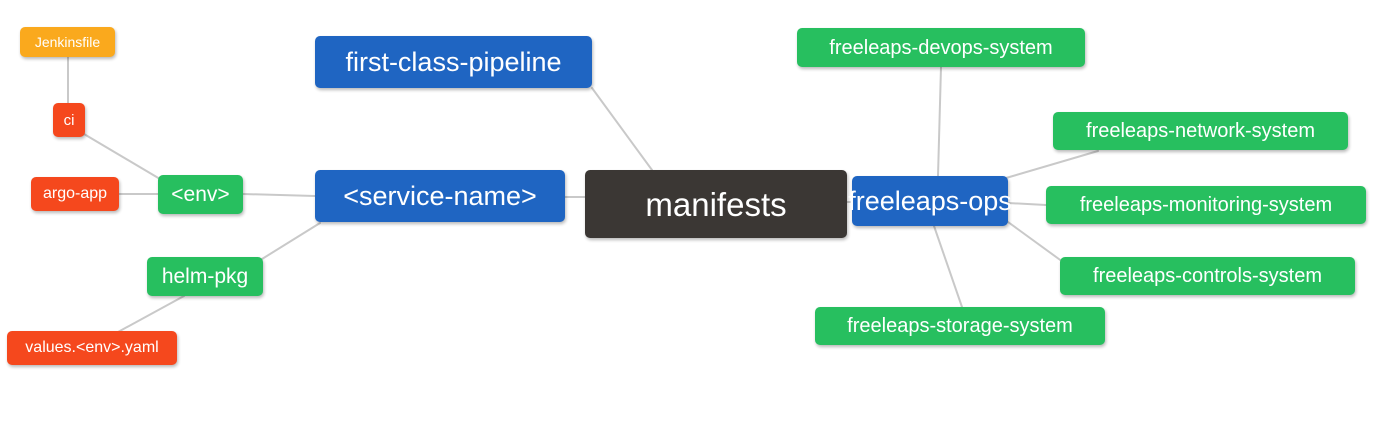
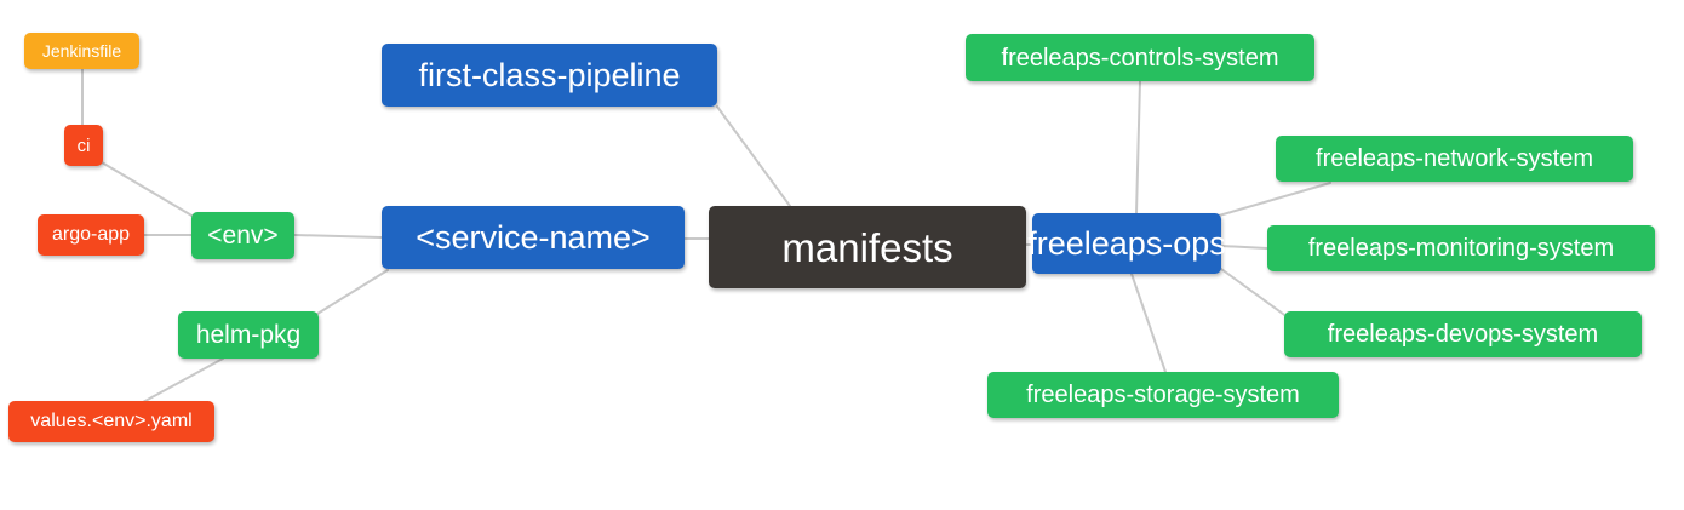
  manifests
  first-class-pipeline
  <service-name>
  freeleaps-ops
  <env>
  helm-pkg
  ci
  argo-app
  Jenkinsfile
  values.<env>.yaml
- freeleaps-devops-system
+ freeleaps-controls-system
  freeleaps-network-system
  freeleaps-monitoring-system
- freeleaps-controls-system
+ freeleaps-devops-system
  freeleaps-storage-system
